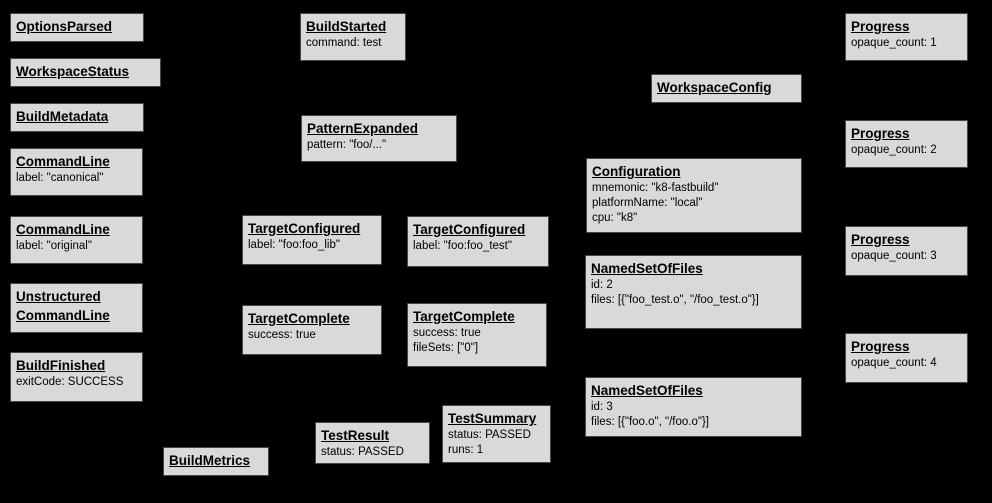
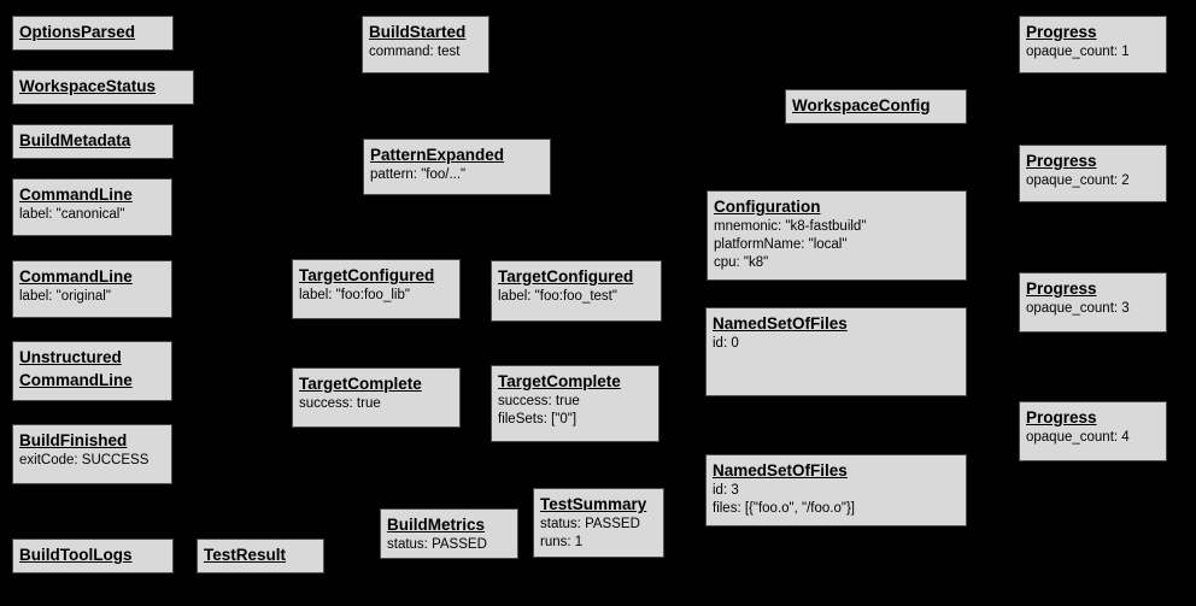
  OptionsParsed
  WorkspaceStatus
  BuildMetadata
  CommandLine
  label: "canonical"
  CommandLine
  label: "original"
  Unstructured
  CommandLine
  BuildFinished
  exitCode: SUCCESS
+ BuildToolLogs
- BuildMetrics
+ TestResult
  BuildStarted
  command: test
  PatternExpanded
  pattern: "foo/..."
  TargetConfigured
  label: "foo:foo_lib"
  TargetConfigured
  label: "foo:foo_test"
  TargetComplete
  success: true
  TargetComplete
  success: true
  fileSets: ["0"]
- TestResult
+ BuildMetrics
  status: PASSED
  TestSummary
  status: PASSED
  runs: 1
  WorkspaceConfig
  Configuration
  mnemonic: "k8-fastbuild"
  platformName: "local"
  cpu: "k8"
  NamedSetOfFiles
- id: 2
+ id: 0
- files: [{"foo_test.o", "/foo_test.o"}]
  NamedSetOfFiles
  id: 3
  files: [{"foo.o", "/foo.o"}]
  Progress
  opaque_count: 1
  Progress
  opaque_count: 2
  Progress
  opaque_count: 3
  Progress
  opaque_count: 4
